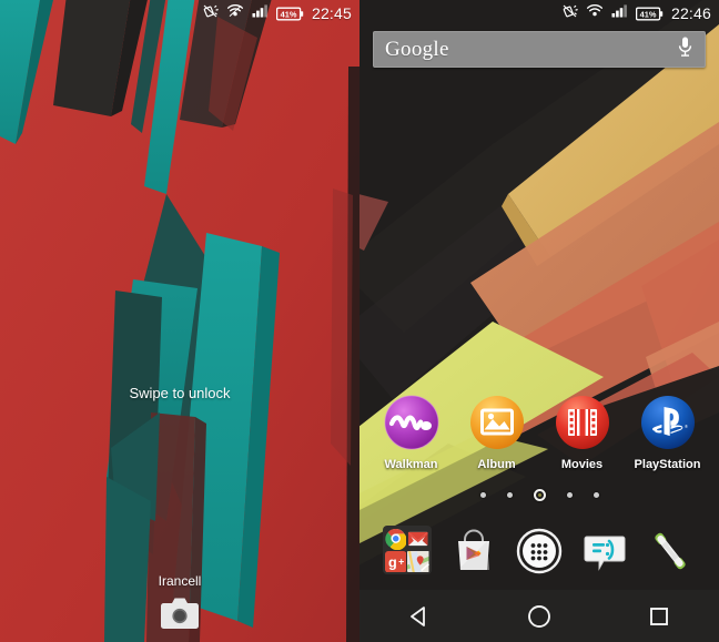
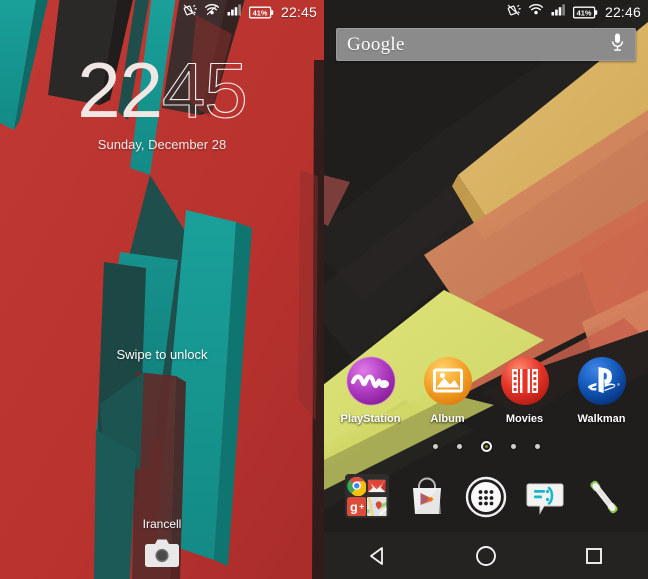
  41%
  22:45
+ 2245
+ Sunday, December 28
  Swipe to unlock
  Irancell
  41%
  22:46
  Google
- Walkman
+ PlayStation
  Album
  Movies
- PlayStation
+ Walkman
  g
  +
